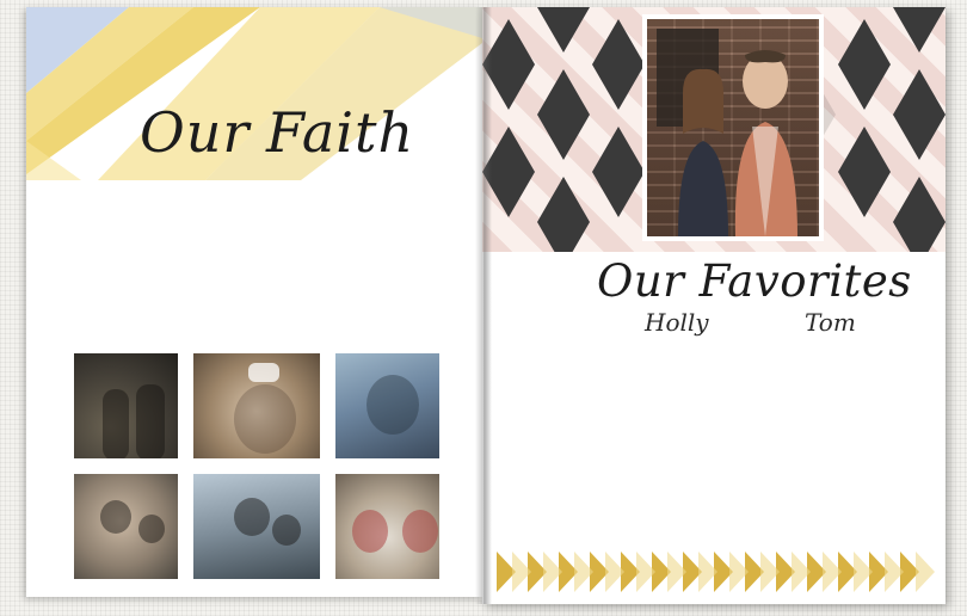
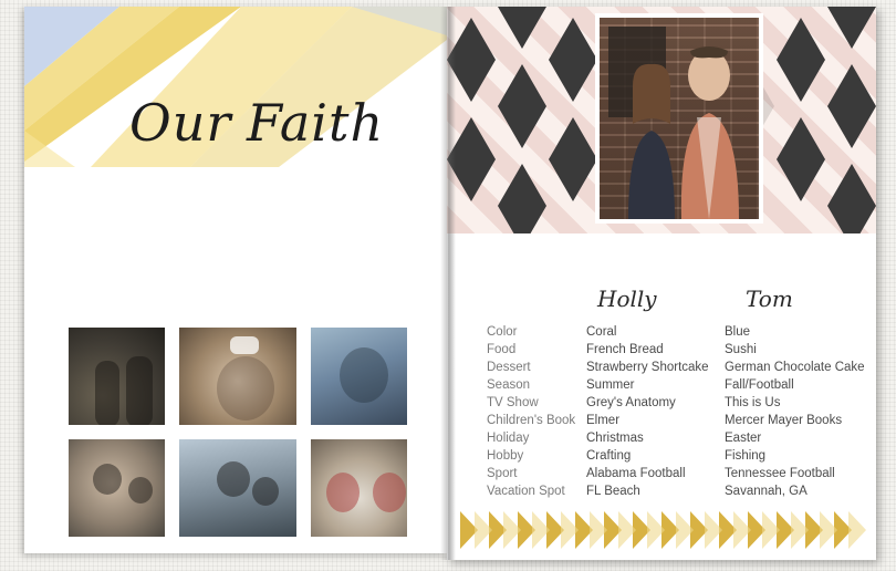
  Our Faith
- Our Favorites
  Holly
  Tom
+ Color
+ Coral
+ Blue
+ Food
+ French Bread
+ Sushi
+ Dessert
+ Strawberry Shortcake
+ German Chocolate Cake
+ Season
+ Summer
+ Fall/Football
+ TV Show
+ Grey's Anatomy
+ This is Us
+ Children's Book
+ Elmer
+ Mercer Mayer Books
+ Holiday
+ Christmas
+ Easter
+ Hobby
+ Crafting
+ Fishing
+ Sport
+ Alabama Football
+ Tennessee Football
+ Vacation Spot
+ FL Beach
+ Savannah, GA
